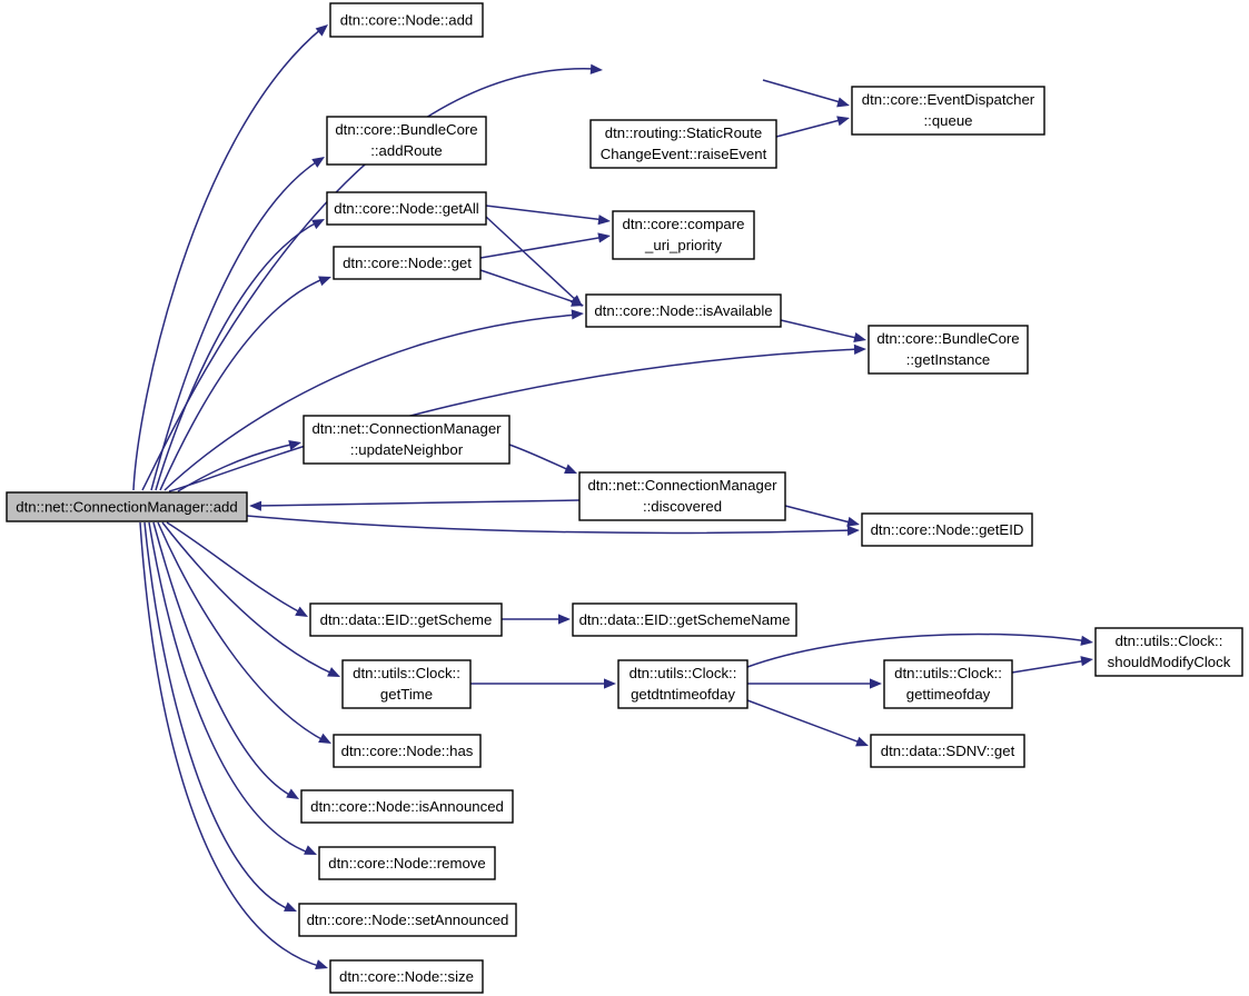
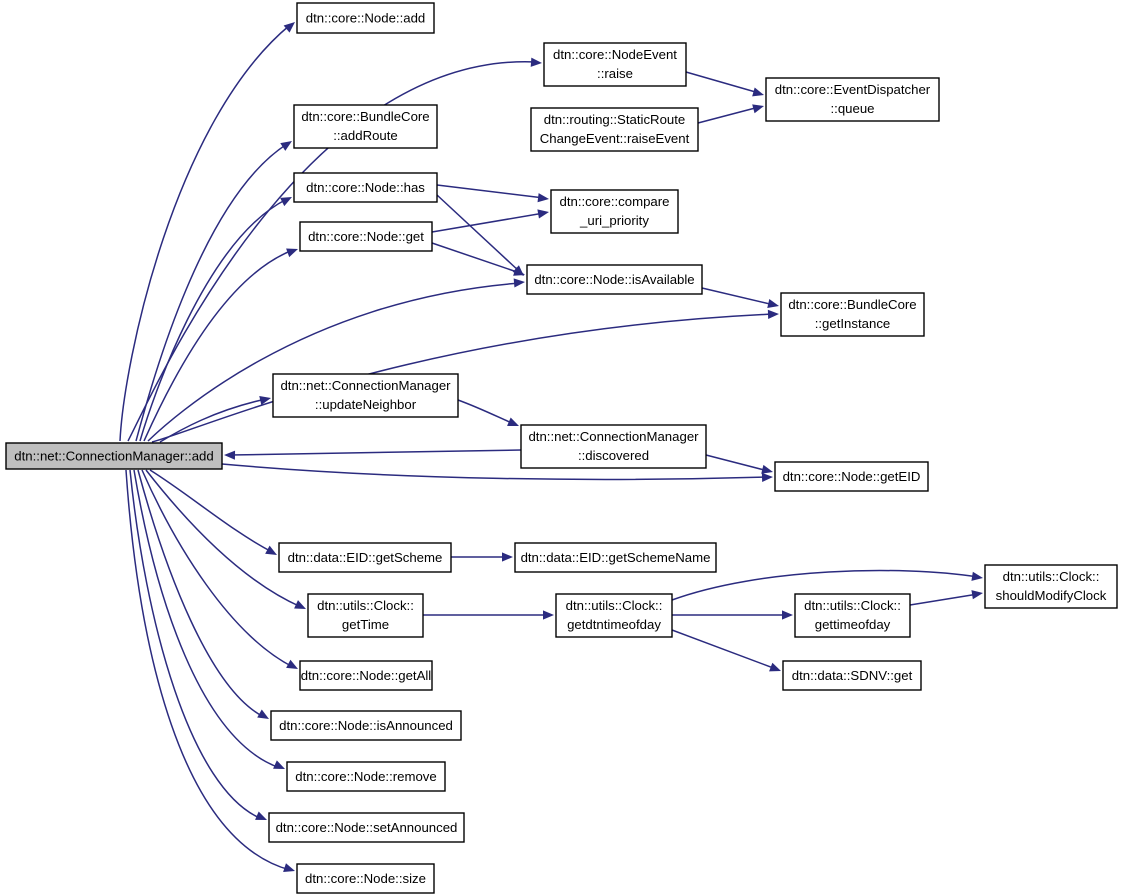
  dtn::net::ConnectionManager::add
  dtn::core::Node::add
+ dtn::core::NodeEvent
+ ::raise
  dtn::core::EventDispatcher
  ::queue
  dtn::core::BundleCore
  ::addRoute
  dtn::routing::StaticRoute
  ChangeEvent::raiseEvent
- dtn::core::Node::getAll
+ dtn::core::Node::has
  dtn::core::compare
  _uri_priority
  dtn::core::Node::get
  dtn::core::Node::isAvailable
  dtn::core::BundleCore
  ::getInstance
  dtn::net::ConnectionManager
  ::updateNeighbor
  dtn::net::ConnectionManager
  ::discovered
  dtn::core::Node::getEID
  dtn::data::EID::getScheme
  dtn::data::EID::getSchemeName
  dtn::utils::Clock::
  getTime
  dtn::utils::Clock::
  getdtntimeofday
  dtn::utils::Clock::
  gettimeofday
  dtn::utils::Clock::
  shouldModifyClock
  dtn::data::SDNV::get
- dtn::core::Node::has
+ dtn::core::Node::getAll
  dtn::core::Node::isAnnounced
  dtn::core::Node::remove
  dtn::core::Node::setAnnounced
  dtn::core::Node::size
